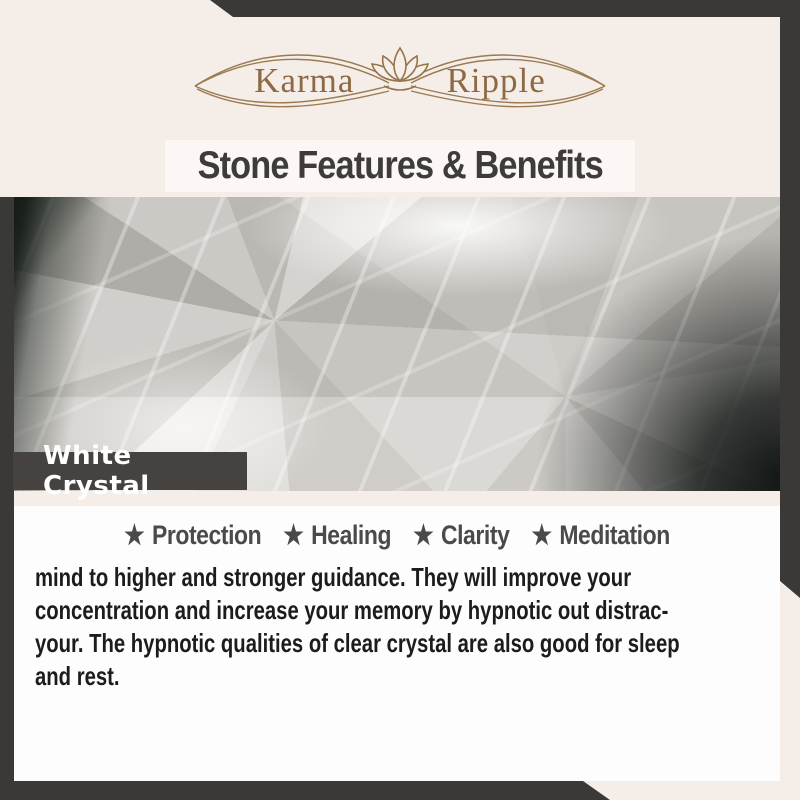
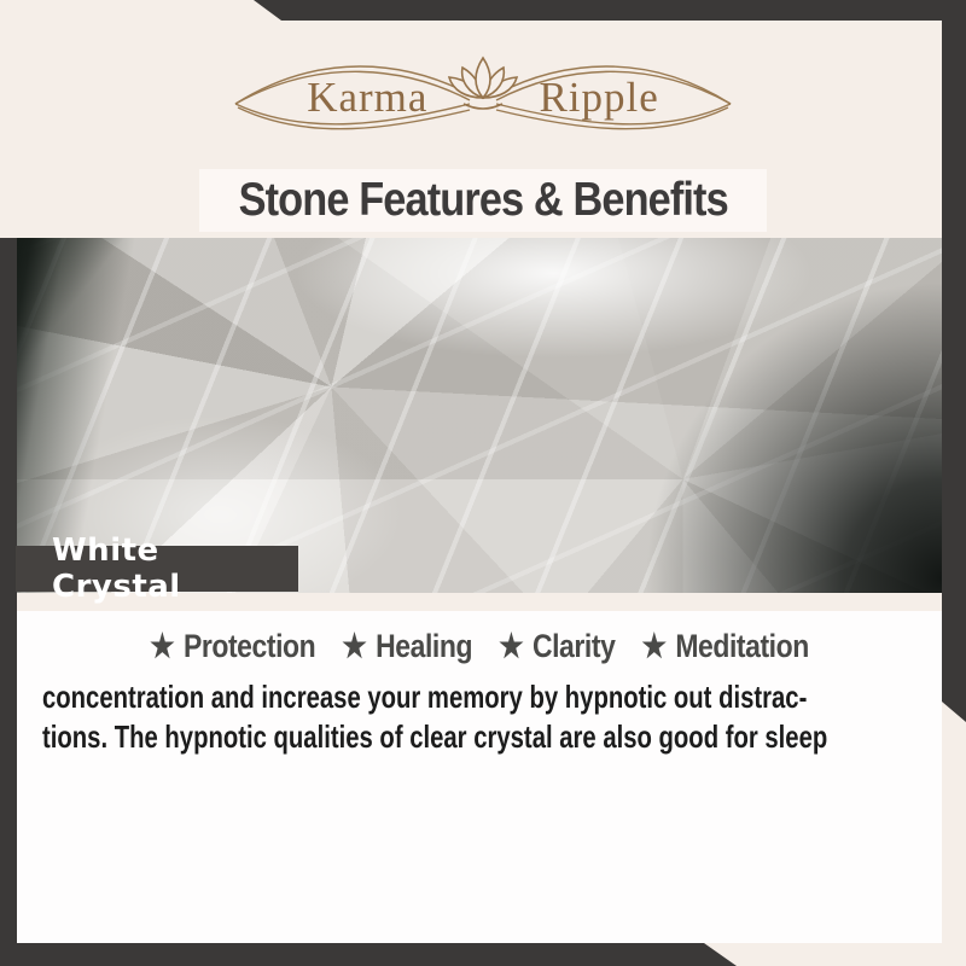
  Karma
  Ripple
  Stone Features & Benefits
  White Crystal
  ★
  Protection
  ★
  Healing
  ★
  Clarity
  ★
  Meditation
- mind to higher and stronger guidance. They will improve your
  concentration and increase your memory by hypnotic out distrac-
- your. The hypnotic qualities of clear crystal are also good for sleep
+ tions. The hypnotic qualities of clear crystal are also good for sleep
- and rest.
